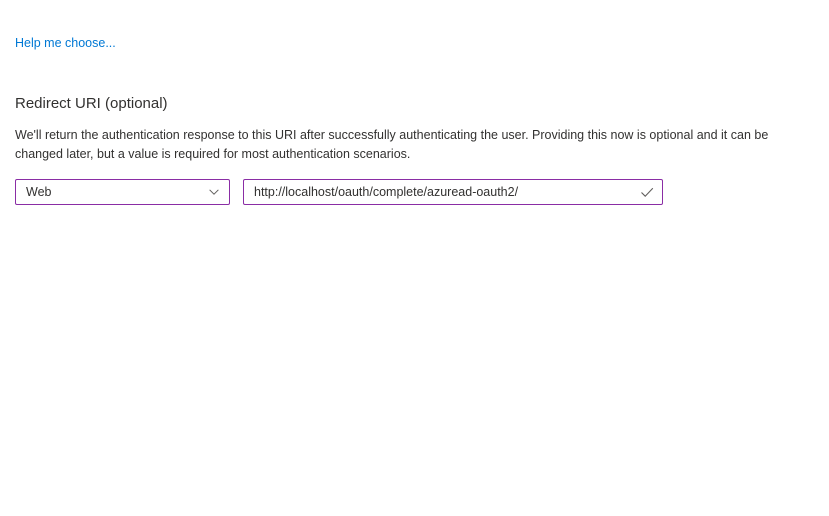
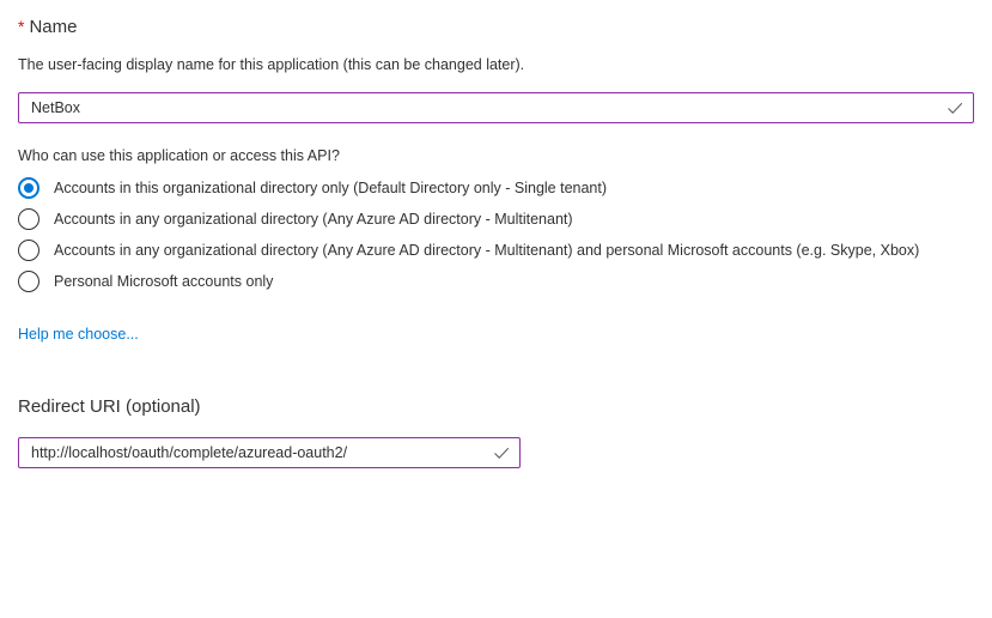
+ * Name
+ The user-facing display name for this application (this can be changed later).
+ NetBox
+ Who can use this application or access this API?
+ Accounts in this organizational directory only (Default Directory only - Single tenant)
+ Accounts in any organizational directory (Any Azure AD directory - Multitenant)
+ Accounts in any organizational directory (Any Azure AD directory - Multitenant) and personal Microsoft accounts (e.g. Skype, Xbox)
+ Personal Microsoft accounts only
  Help me choose...
  Redirect URI (optional)
- We'll return the authentication response to this URI after successfully authenticating the user. Providing this now is optional and it can be changed later, but a value is required for most authentication scenarios.
- Web
  http://localhost/oauth/complete/azuread-oauth2/
